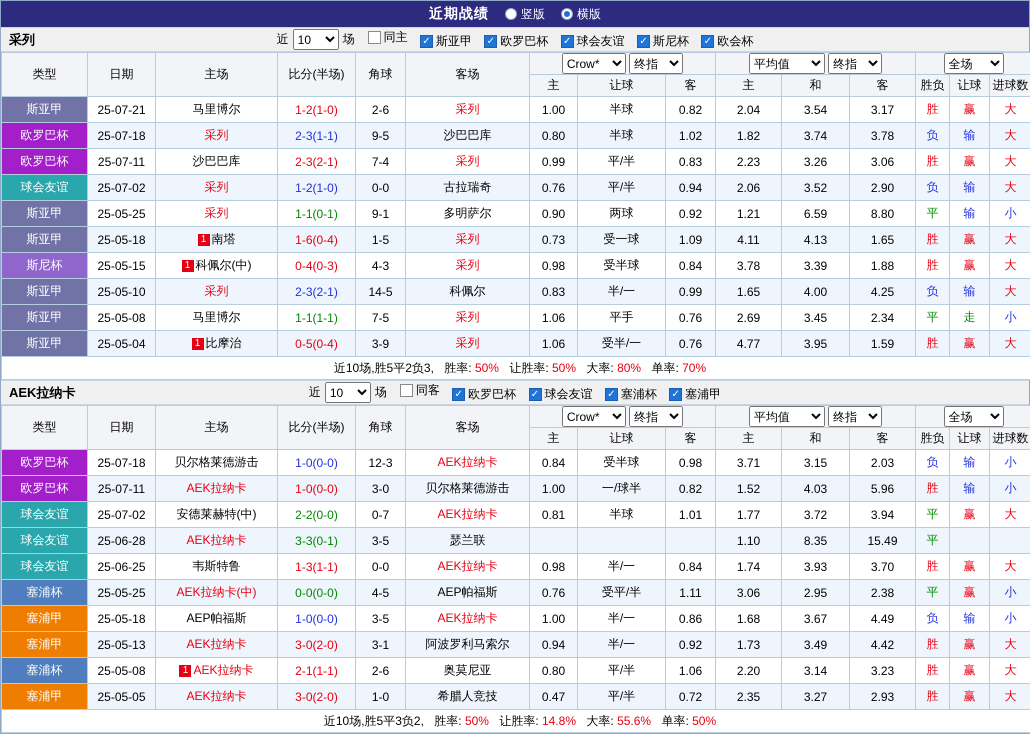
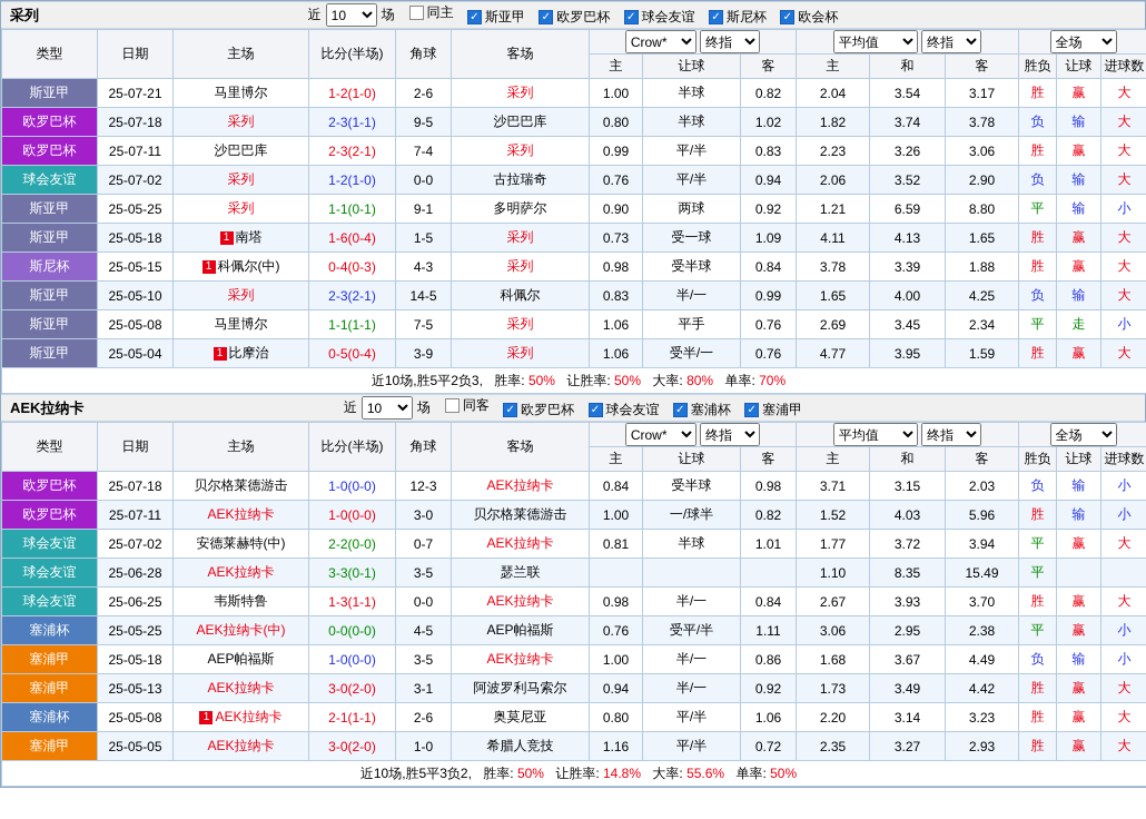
- 近期战绩
- 竖版
- 横版
  采列
  近
  10
  场
  同主
  斯亚甲
  欧罗巴杯
  球会友谊
  斯尼杯
  欧会杯
  类型	日期	主场	比分(半场)	角球	客场	Crow* 终指	平均值 终指	全场
  主	让球	客	主	和	客	胜负	让球	进球数
  斯亚甲	25-07-21	马里博尔	1-2(1-0)	2-6	采列	1.00	半球	0.82	2.04	3.54	3.17	胜	赢	大
  欧罗巴杯	25-07-18	采列	2-3(1-1)	9-5	沙巴巴库	0.80	半球	1.02	1.82	3.74	3.78	负	输	大
  欧罗巴杯	25-07-11	沙巴巴库	2-3(2-1)	7-4	采列	0.99	平/半	0.83	2.23	3.26	3.06	胜	赢	大
  球会友谊	25-07-02	采列	1-2(1-0)	0-0	古拉瑞奇	0.76	平/半	0.94	2.06	3.52	2.90	负	输	大
  斯亚甲	25-05-25	采列	1-1(0-1)	9-1	多明萨尔	0.90	两球	0.92	1.21	6.59	8.80	平	输	小
  斯亚甲	25-05-18	1 南塔	1-6(0-4)	1-5	采列	0.73	受一球	1.09	4.11	4.13	1.65	胜	赢	大
  斯尼杯	25-05-15	1 科佩尔(中)	0-4(0-3)	4-3	采列	0.98	受半球	0.84	3.78	3.39	1.88	胜	赢	大
  斯亚甲	25-05-10	采列	2-3(2-1)	14-5	科佩尔	0.83	半/一	0.99	1.65	4.00	4.25	负	输	大
  斯亚甲	25-05-08	马里博尔	1-1(1-1)	7-5	采列	1.06	平手	0.76	2.69	3.45	2.34	平	走	小
  斯亚甲	25-05-04	1 比摩治	0-5(0-4)	3-9	采列	1.06	受半/一	0.76	4.77	3.95	1.59	胜	赢	大
  近10场,胜5平2负3, 胜率: 50% 让胜率: 50% 大率: 80% 单率: 70%
  AEK拉纳卡
  近
  10
  场
  同客
  欧罗巴杯
  球会友谊
  塞浦杯
  塞浦甲
  类型	日期	主场	比分(半场)	角球	客场	Crow* 终指	平均值 终指	全场
  主	让球	客	主	和	客	胜负	让球	进球数
  欧罗巴杯	25-07-18	贝尔格莱德游击	1-0(0-0)	12-3	AEK拉纳卡	0.84	受半球	0.98	3.71	3.15	2.03	负	输	小
  欧罗巴杯	25-07-11	AEK拉纳卡	1-0(0-0)	3-0	贝尔格莱德游击	1.00	一/球半	0.82	1.52	4.03	5.96	胜	输	小
  球会友谊	25-07-02	安德莱赫特(中)	2-2(0-0)	0-7	AEK拉纳卡	0.81	半球	1.01	1.77	3.72	3.94	平	赢	大
  球会友谊	25-06-28	AEK拉纳卡	3-3(0-1)	3-5	瑟兰联				1.10	8.35	15.49	平
- 球会友谊	25-06-25	韦斯特鲁	1-3(1-1)	0-0	AEK拉纳卡	0.98	半/一	0.84	1.74	3.93	3.70	胜	赢	大
+ 球会友谊	25-06-25	韦斯特鲁	1-3(1-1)	0-0	AEK拉纳卡	0.98	半/一	0.84	2.67	3.93	3.70	胜	赢	大
  塞浦杯	25-05-25	AEK拉纳卡(中)	0-0(0-0)	4-5	AEP帕福斯	0.76	受平/半	1.11	3.06	2.95	2.38	平	赢	小
  塞浦甲	25-05-18	AEP帕福斯	1-0(0-0)	3-5	AEK拉纳卡	1.00	半/一	0.86	1.68	3.67	4.49	负	输	小
  塞浦甲	25-05-13	AEK拉纳卡	3-0(2-0)	3-1	阿波罗利马索尔	0.94	半/一	0.92	1.73	3.49	4.42	胜	赢	大
  塞浦杯	25-05-08	1 AEK拉纳卡	2-1(1-1)	2-6	奥莫尼亚	0.80	平/半	1.06	2.20	3.14	3.23	胜	赢	大
- 塞浦甲	25-05-05	AEK拉纳卡	3-0(2-0)	1-0	希腊人竞技	0.47	平/半	0.72	2.35	3.27	2.93	胜	赢	大
+ 塞浦甲	25-05-05	AEK拉纳卡	3-0(2-0)	1-0	希腊人竞技	1.16	平/半	0.72	2.35	3.27	2.93	胜	赢	大
  近10场,胜5平3负2, 胜率: 50% 让胜率: 14.8% 大率: 55.6% 单率: 50%
